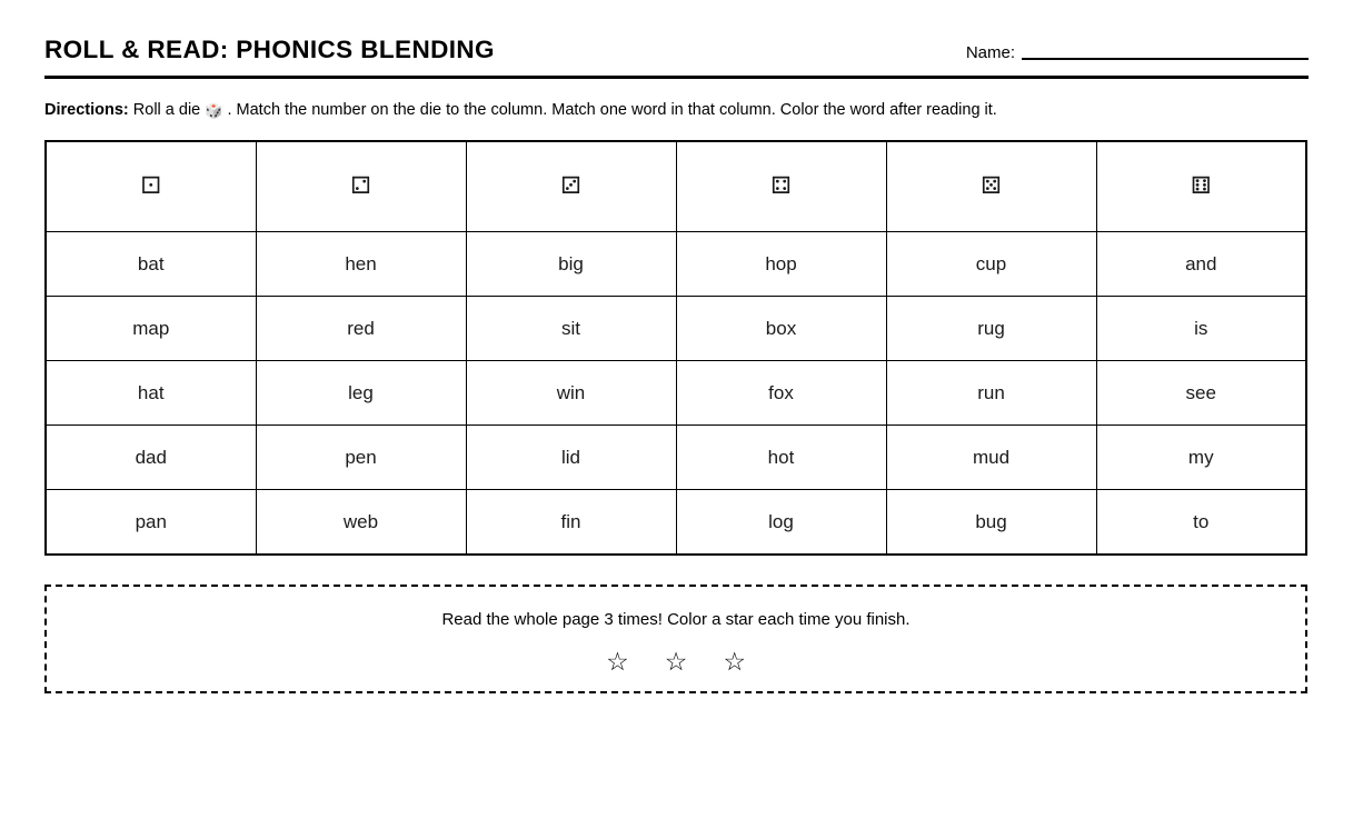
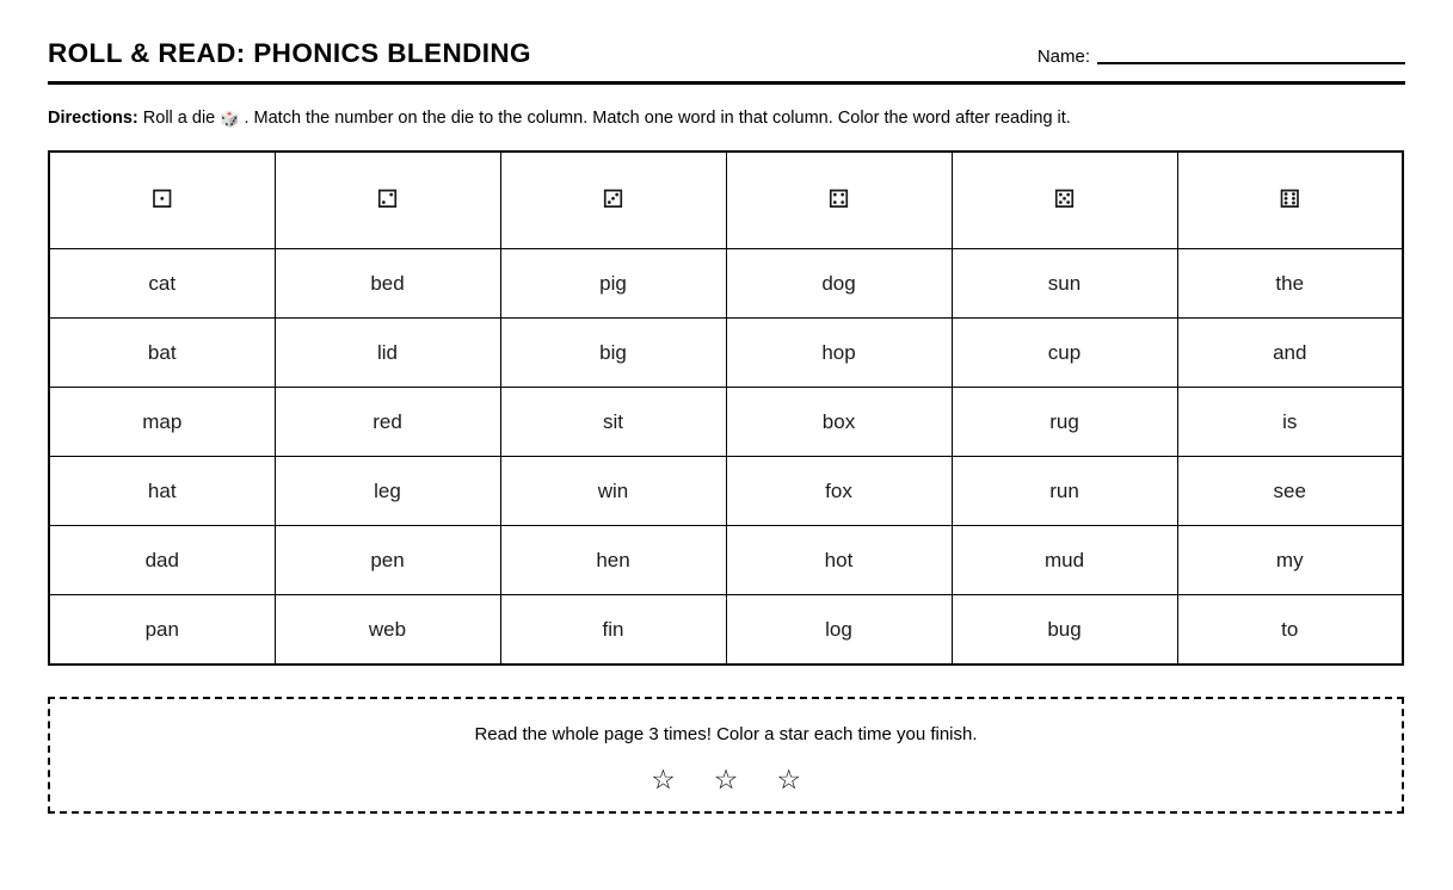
  ROLL & READ: PHONICS BLENDING
  Name:
  Directions: Roll a die 🎲 . Match the number on the die to the column. Match one word in that column. Color the word after reading it.
  ⚀	⚁	⚂	⚃	⚄	⚅
+ cat	bed	pig	dog	sun	the
- bat	hen	big	hop	cup	and
+ bat	lid	big	hop	cup	and
  map	red	sit	box	rug	is
  hat	leg	win	fox	run	see
- dad	pen	lid	hot	mud	my
+ dad	pen	hen	hot	mud	my
  pan	web	fin	log	bug	to
  Read the whole page 3 times! Color a star each time you finish.
  ☆
  ☆
  ☆
